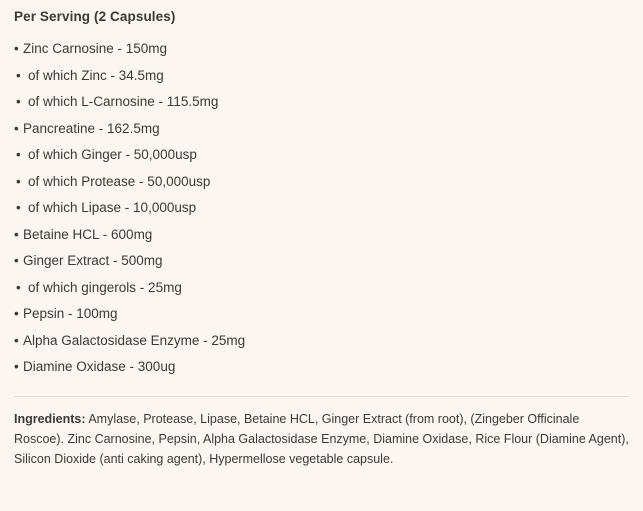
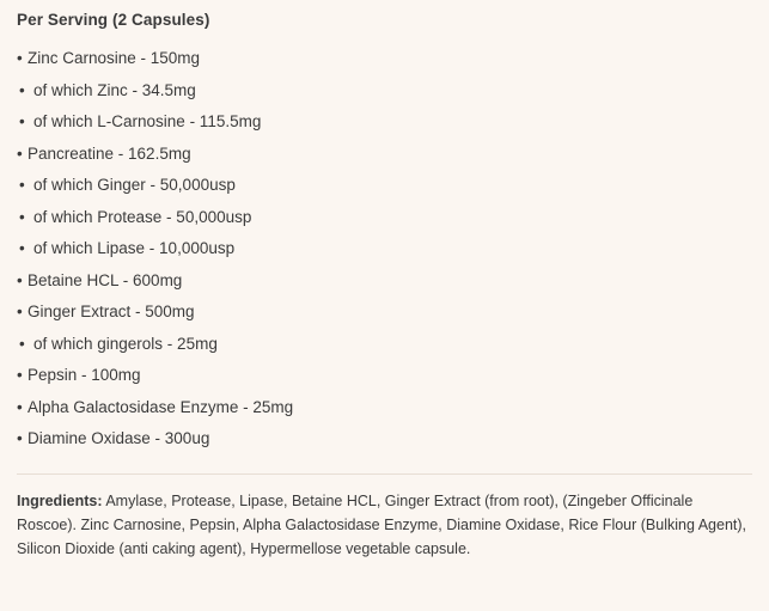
  Per Serving (2 Capsules)
  • Zinc Carnosine - 150mg
  • of which Zinc - 34.5mg
  • of which L-Carnosine - 115.5mg
  • Pancreatine - 162.5mg
  • of which Ginger - 50,000usp
  • of which Protease - 50,000usp
  • of which Lipase - 10,000usp
  • Betaine HCL - 600mg
  • Ginger Extract - 500mg
  • of which gingerols - 25mg
  • Pepsin - 100mg
  • Alpha Galactosidase Enzyme - 25mg
  • Diamine Oxidase - 300ug
- Ingredients: Amylase, Protease, Lipase, Betaine HCL, Ginger Extract (from root), (Zingeber Officinale Roscoe). Zinc Carnosine, Pepsin, Alpha Galactosidase Enzyme, Diamine Oxidase, Rice Flour (Diamine Agent), Silicon Dioxide (anti caking agent), Hypermellose vegetable capsule.
+ Ingredients: Amylase, Protease, Lipase, Betaine HCL, Ginger Extract (from root), (Zingeber Officinale Roscoe). Zinc Carnosine, Pepsin, Alpha Galactosidase Enzyme, Diamine Oxidase, Rice Flour (Bulking Agent), Silicon Dioxide (anti caking agent), Hypermellose vegetable capsule.
